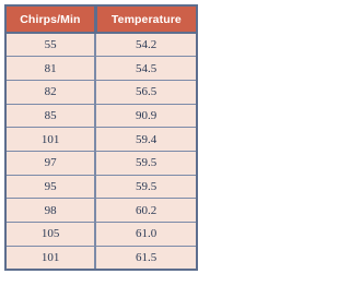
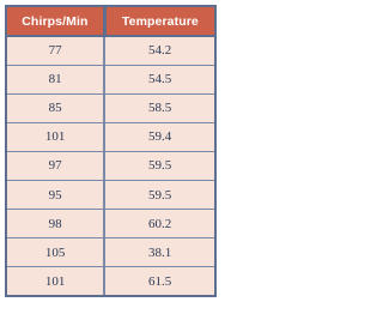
  Chirps/Min	Temperature
- 55	54.2
+ 77	54.2
  81	54.5
- 82	56.5
- 85	90.9
+ 85	58.5
  101	59.4
  97	59.5
  95	59.5
  98	60.2
- 105	61.0
+ 105	38.1
  101	61.5
